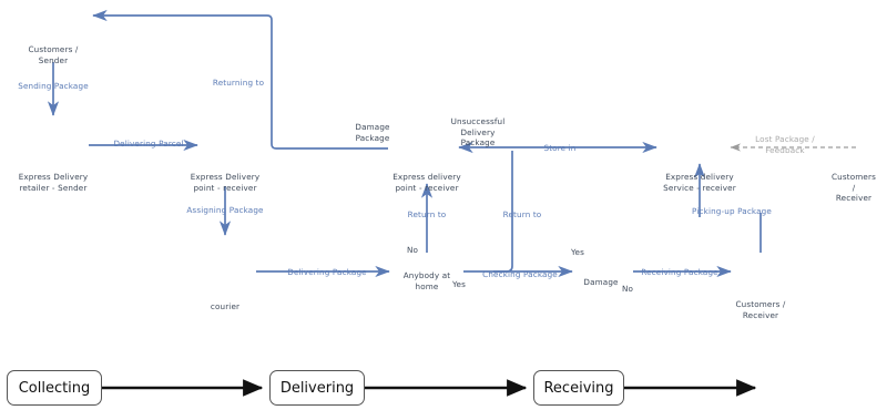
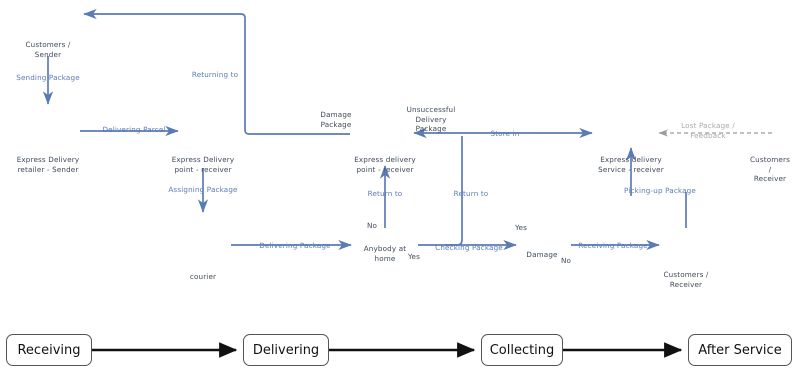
  Customers /
  Sender
  Express Delivery
  retailer - Sender
  Express Delivery
  point - receiver
  courier
  Express delivery
  point - receiver
  Anybody at
  home
  Express delivery
  Service - receiver
  Customers /
  Receiver
  Customers /
  Receiver
  Sending Package
  Delivering Parcel
  Returning to
  Assigning Package
  Delivering Package
  Damage
  Package
  Unsuccessful
  Delivery
  Package
  Store in
  Return to
  Return to
  Checking Package
  Damage
  Receiving Package
  Picking-up Package
  Lost Package /
  Feedback
  No
  Yes
  Yes
  No
- Collecting
+ Receiving
  Delivering
- Receiving
+ Collecting
+ After Service
